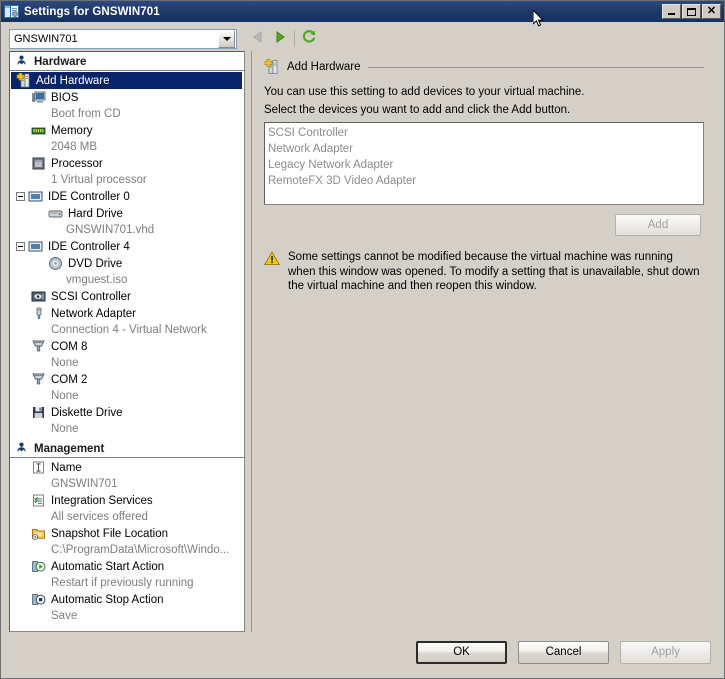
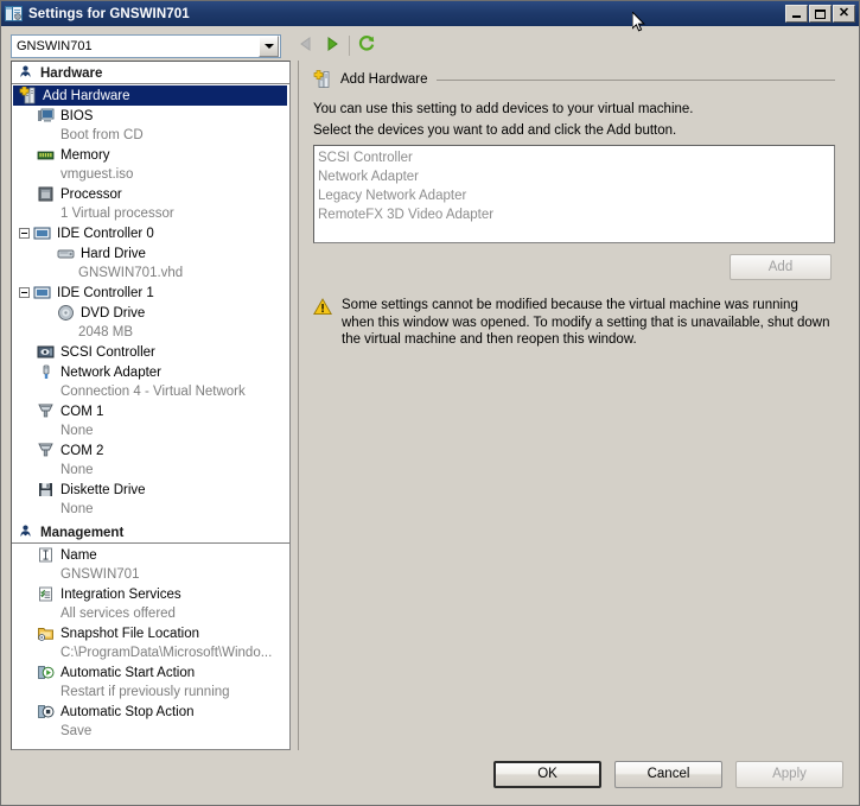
  Settings for GNSWIN701
  ✕
  GNSWIN701
  Hardware
  Add Hardware
  BIOS
  Boot from CD
  Memory
- 2048 MB
+ vmguest.iso
  Processor
  1 Virtual processor
  IDE Controller 0
  Hard Drive
  GNSWIN701.vhd
- IDE Controller 4
+ IDE Controller 1
  DVD Drive
- vmguest.iso
+ 2048 MB
  SCSI Controller
  Network Adapter
  Connection 4 - Virtual Network
- COM 8
+ COM 1
  None
  COM 2
  None
  Diskette Drive
  None
  Management
  Name
  GNSWIN701
  Integration Services
  All services offered
  Snapshot File Location
  C:\ProgramData\Microsoft\Windo...
  Automatic Start Action
  Restart if previously running
  Automatic Stop Action
  Save
  Add Hardware
  You can use this setting to add devices to your virtual machine.
  Select the devices you want to add and click the Add button.
  SCSI Controller
  Network Adapter
  Legacy Network Adapter
  RemoteFX 3D Video Adapter
  Add
  Some settings cannot be modified because the virtual machine was running when this window was opened. To modify a setting that is unavailable, shut down the virtual machine and then reopen this window.
  OK
  Cancel
  Apply
